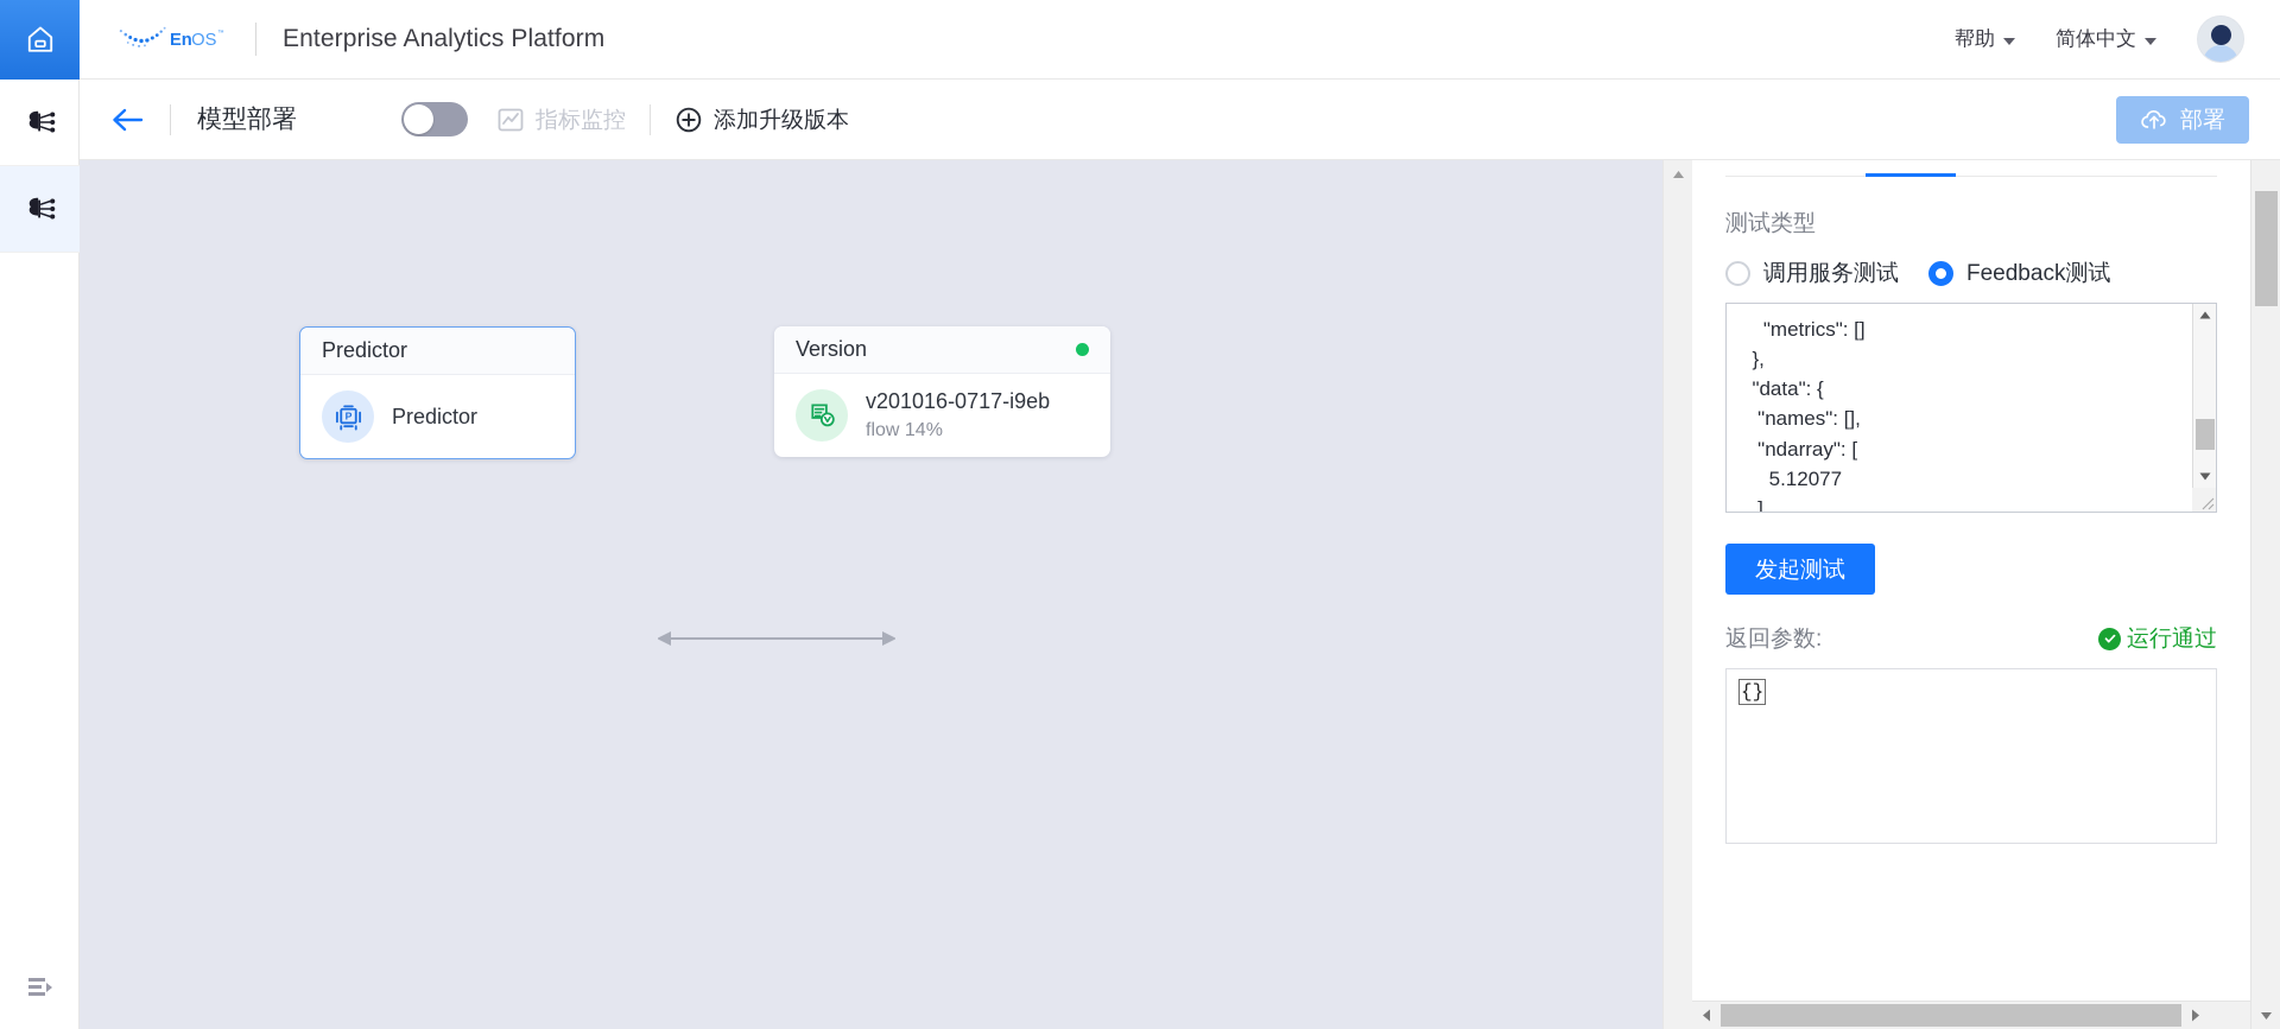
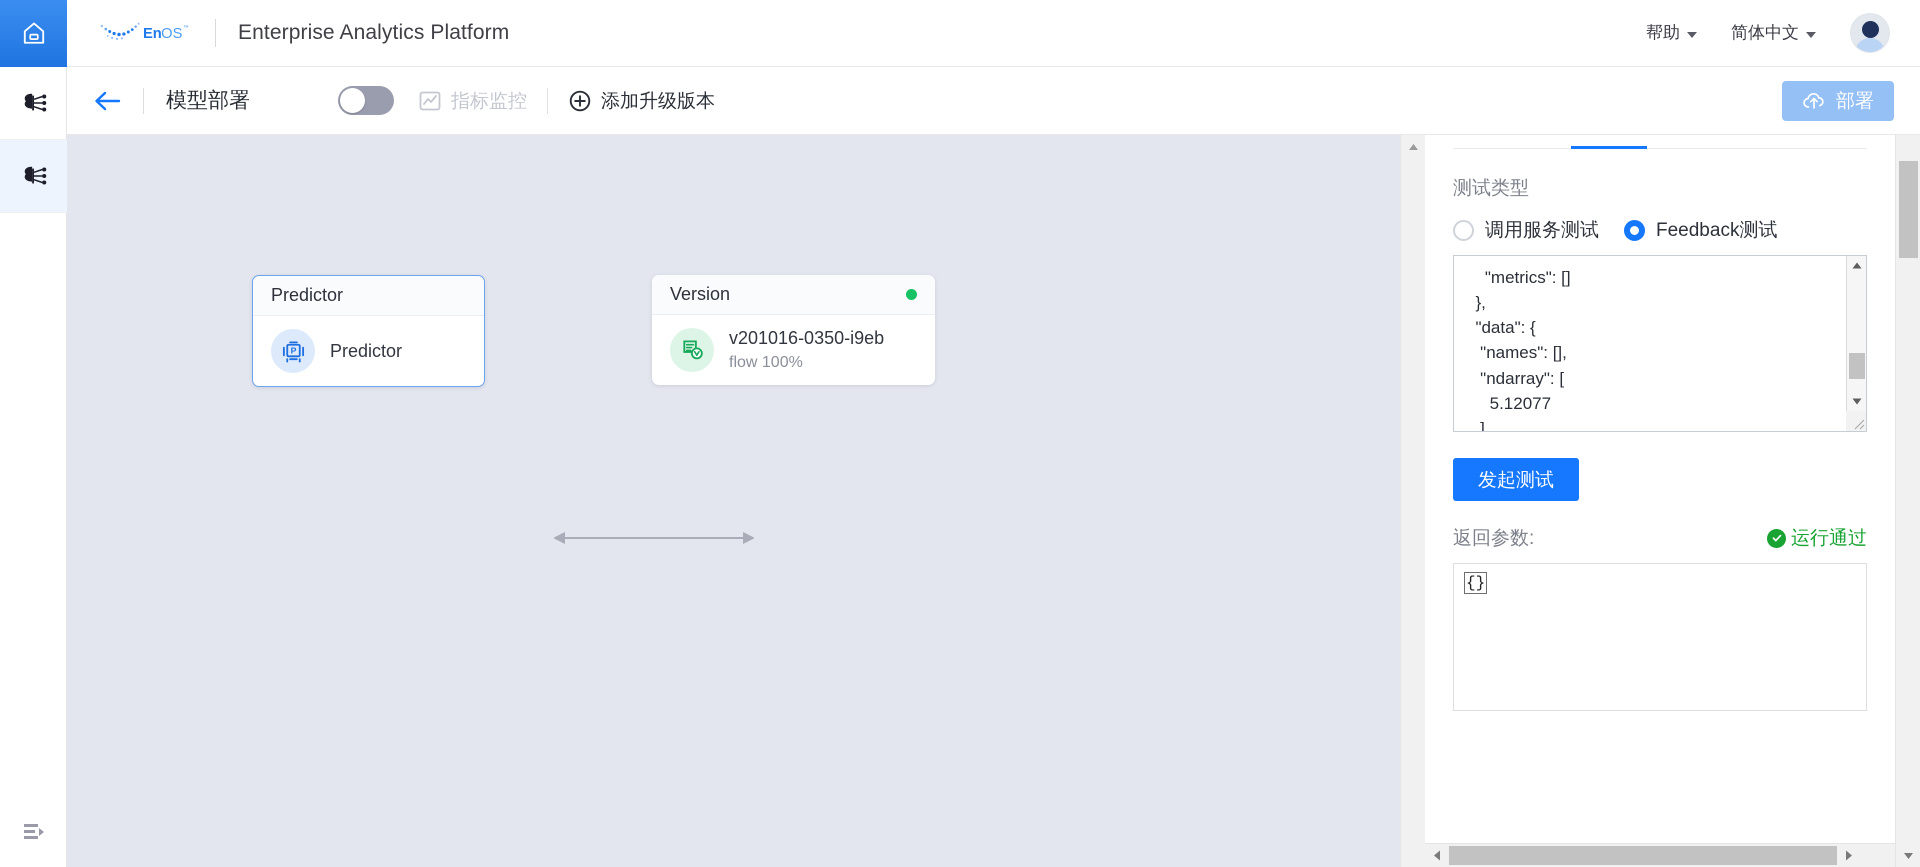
  En
  OS
  Enterprise Analytics Platform
  帮助
  简体中文
  模型部署
  指标监控
  添加升级版本
  部署
  Predictor
  P
  Predictor
  Version
- v201016-0717-i9eb
+ v201016-0350-i9eb
- flow 14%
+ flow 100%
  测试类型
  调用服务测试
  Feedback测试
  "metrics": []
  },
  "data": {
  "names": [],
  "ndarray": [
  5.12077
  ]
  发起测试
  返回参数:
  运行通过
  {}
